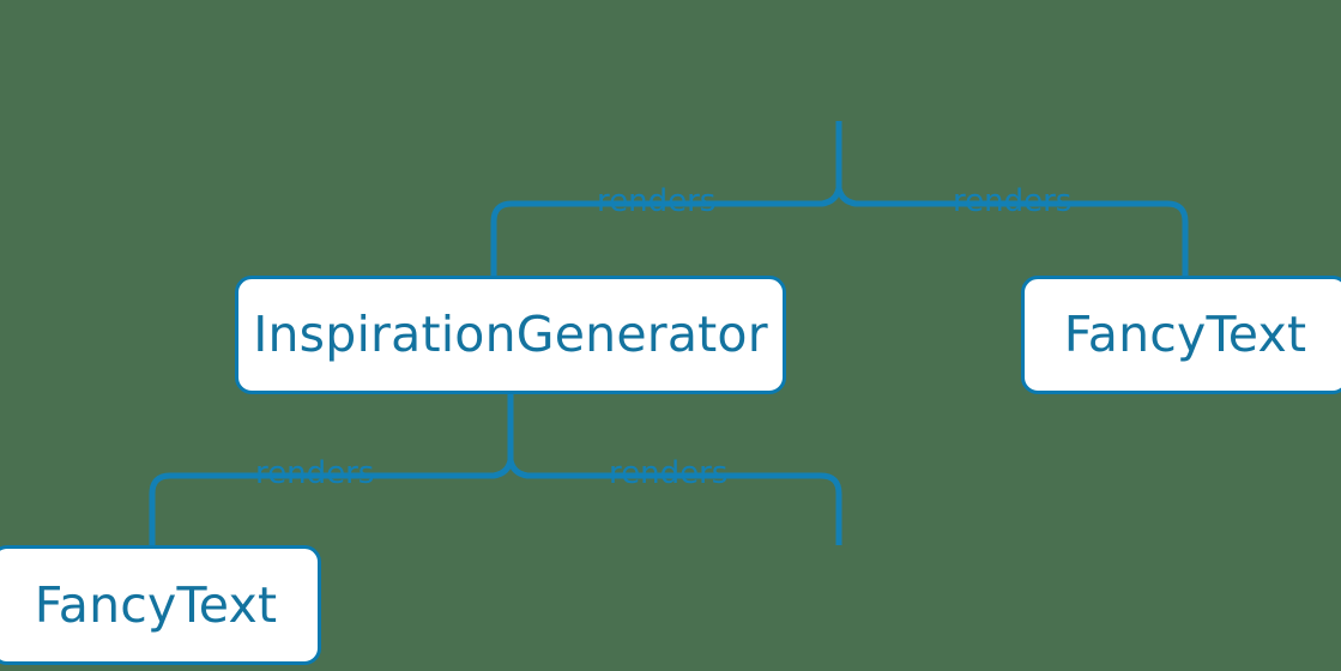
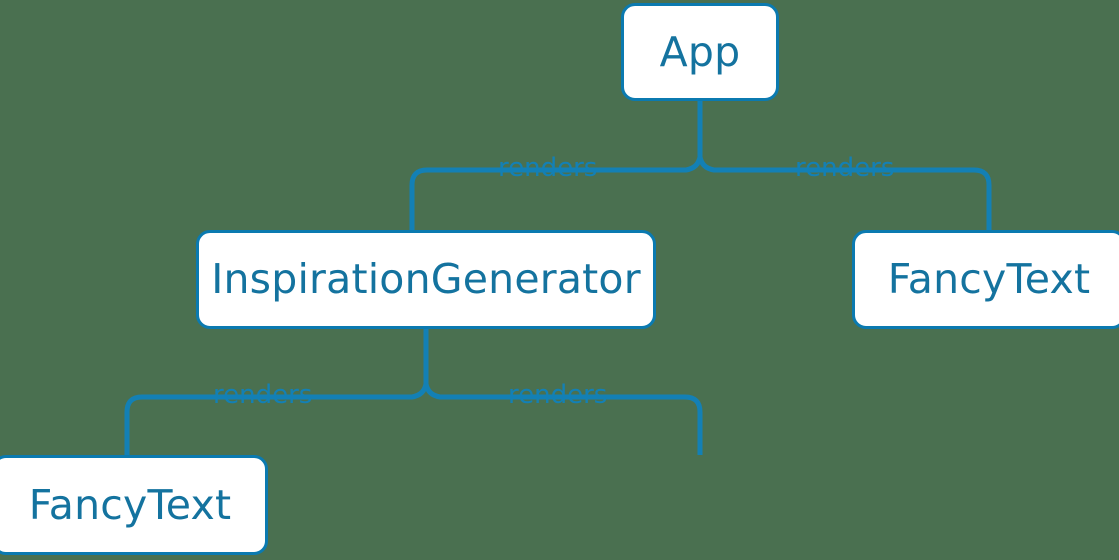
+ App
  InspirationGenerator
  FancyText
  FancyText
  renders
  renders
  renders
  renders
